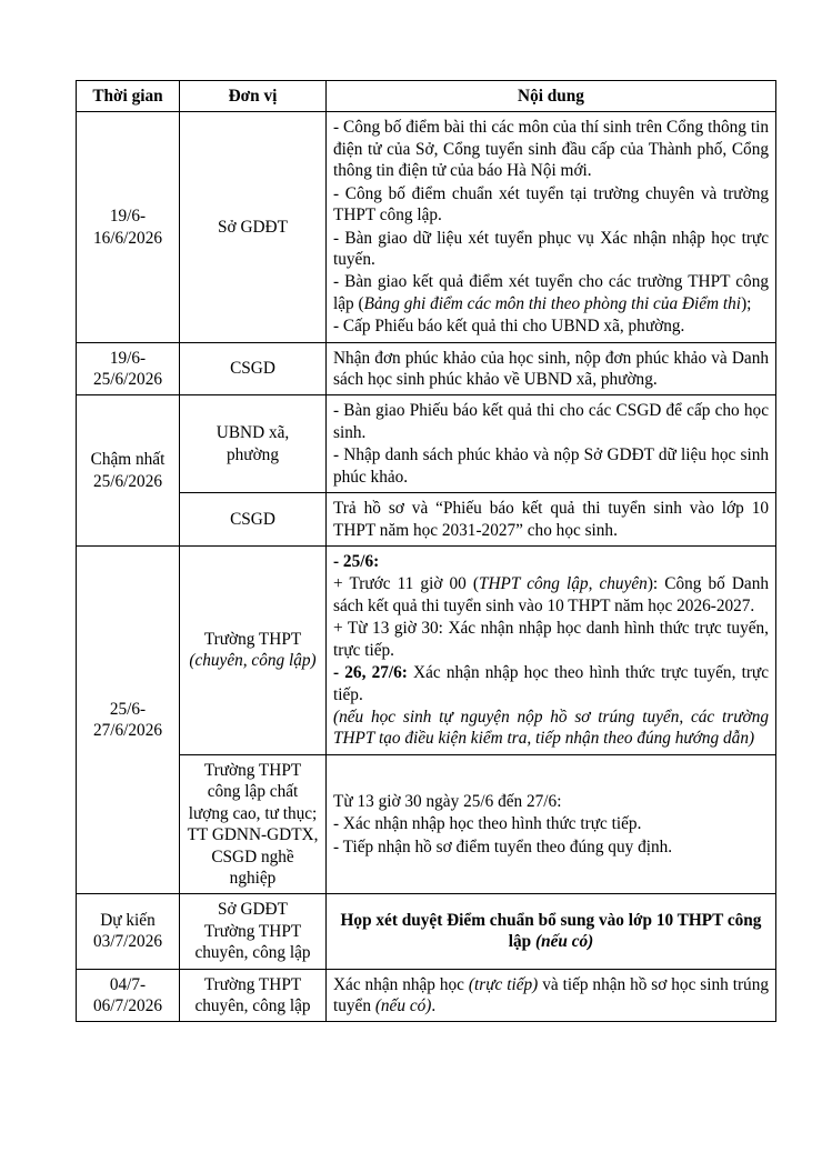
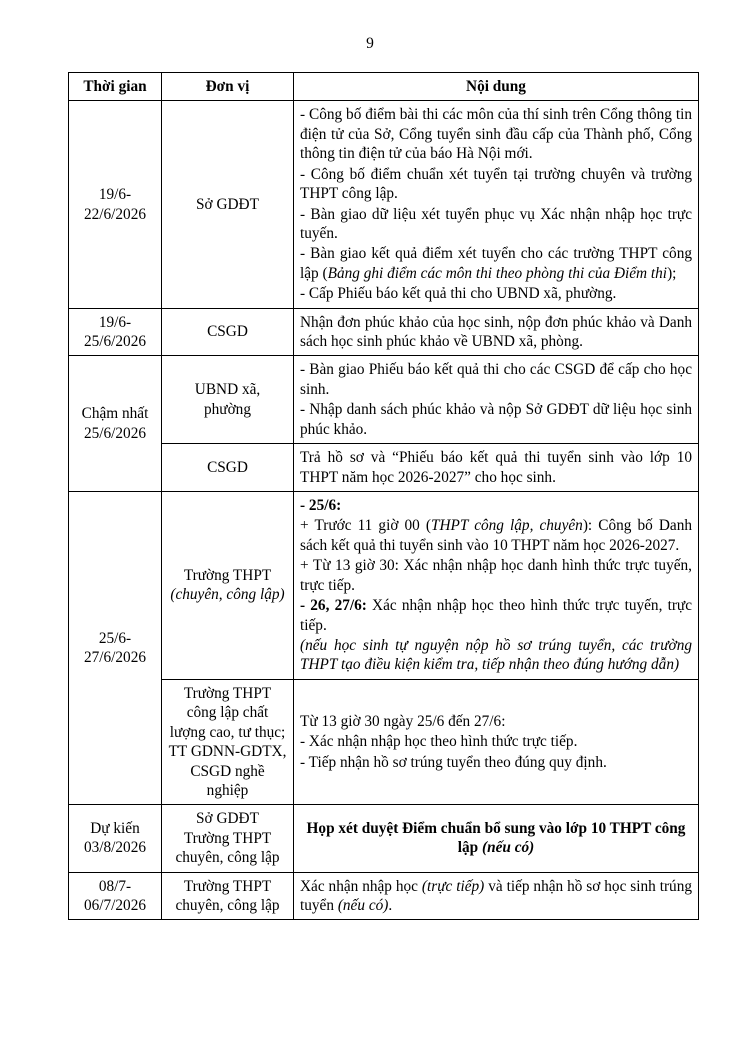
+ 9
  Thời gian	Đơn vị	Nội dung
- 19/6- 16/6/2026	Sở GDĐT	- Công bố điểm bài thi các môn của thí sinh trên Cổng thông tin điện tử của Sở, Cổng tuyển sinh đầu cấp của Thành phố, Cổng thông tin điện tử của báo Hà Nội mới. - Công bố điểm chuẩn xét tuyển tại trường chuyên và trường THPT công lập. - Bàn giao dữ liệu xét tuyển phục vụ Xác nhận nhập học trực tuyến. - Bàn giao kết quả điểm xét tuyển cho các trường THPT công lập (Bảng ghi điểm các môn thi theo phòng thi của Điểm thi); - Cấp Phiếu báo kết quả thi cho UBND xã, phường.
+ 19/6- 22/6/2026	Sở GDĐT	- Công bố điểm bài thi các môn của thí sinh trên Cổng thông tin điện tử của Sở, Cổng tuyển sinh đầu cấp của Thành phố, Cổng thông tin điện tử của báo Hà Nội mới. - Công bố điểm chuẩn xét tuyển tại trường chuyên và trường THPT công lập. - Bàn giao dữ liệu xét tuyển phục vụ Xác nhận nhập học trực tuyến. - Bàn giao kết quả điểm xét tuyển cho các trường THPT công lập (Bảng ghi điểm các môn thi theo phòng thi của Điểm thi); - Cấp Phiếu báo kết quả thi cho UBND xã, phường.
- 19/6- 25/6/2026	CSGD	Nhận đơn phúc khảo của học sinh, nộp đơn phúc khảo và Danh sách học sinh phúc khảo về UBND xã, phường.
+ 19/6- 25/6/2026	CSGD	Nhận đơn phúc khảo của học sinh, nộp đơn phúc khảo và Danh sách học sinh phúc khảo về UBND xã, phòng.
  Chậm nhất 25/6/2026	UBND xã, phường	- Bàn giao Phiếu báo kết quả thi cho các CSGD để cấp cho học sinh. - Nhập danh sách phúc khảo và nộp Sở GDĐT dữ liệu học sinh phúc khảo.
- CSGD	Trả hồ sơ và “Phiếu báo kết quả thi tuyển sinh vào lớp 10 THPT năm học 2031-2027” cho học sinh.
+ CSGD	Trả hồ sơ và “Phiếu báo kết quả thi tuyển sinh vào lớp 10 THPT năm học 2026-2027” cho học sinh.
  25/6- 27/6/2026	Trường THPT (chuyên, công lập)	- 25/6: + Trước 11 giờ 00 (THPT công lập, chuyên): Công bố Danh sách kết quả thi tuyển sinh vào 10 THPT năm học 2026-2027. + Từ 13 giờ 30: Xác nhận nhập học danh hình thức trực tuyến, trực tiếp. - 26, 27/6: Xác nhận nhập học theo hình thức trực tuyến, trực tiếp. (nếu học sinh tự nguyện nộp hồ sơ trúng tuyển, các trường THPT tạo điều kiện kiểm tra, tiếp nhận theo đúng hướng dẫn)
- Trường THPT công lập chất lượng cao, tư thục; TT GDNN-GDTX, CSGD nghề nghiệp	Từ 13 giờ 30 ngày 25/6 đến 27/6: - Xác nhận nhập học theo hình thức trực tiếp. - Tiếp nhận hồ sơ điểm tuyển theo đúng quy định.
+ Trường THPT công lập chất lượng cao, tư thục; TT GDNN-GDTX, CSGD nghề nghiệp	Từ 13 giờ 30 ngày 25/6 đến 27/6: - Xác nhận nhập học theo hình thức trực tiếp. - Tiếp nhận hồ sơ trúng tuyển theo đúng quy định.
- Dự kiến 03/7/2026	Sở GDĐT Trường THPT chuyên, công lập	Họp xét duyệt Điểm chuẩn bổ sung vào lớp 10 THPT công lập (nếu có)
+ Dự kiến 03/8/2026	Sở GDĐT Trường THPT chuyên, công lập	Họp xét duyệt Điểm chuẩn bổ sung vào lớp 10 THPT công lập (nếu có)
- 04/7- 06/7/2026	Trường THPT chuyên, công lập	Xác nhận nhập học (trực tiếp) và tiếp nhận hồ sơ học sinh trúng tuyển (nếu có).
+ 08/7- 06/7/2026	Trường THPT chuyên, công lập	Xác nhận nhập học (trực tiếp) và tiếp nhận hồ sơ học sinh trúng tuyển (nếu có).
